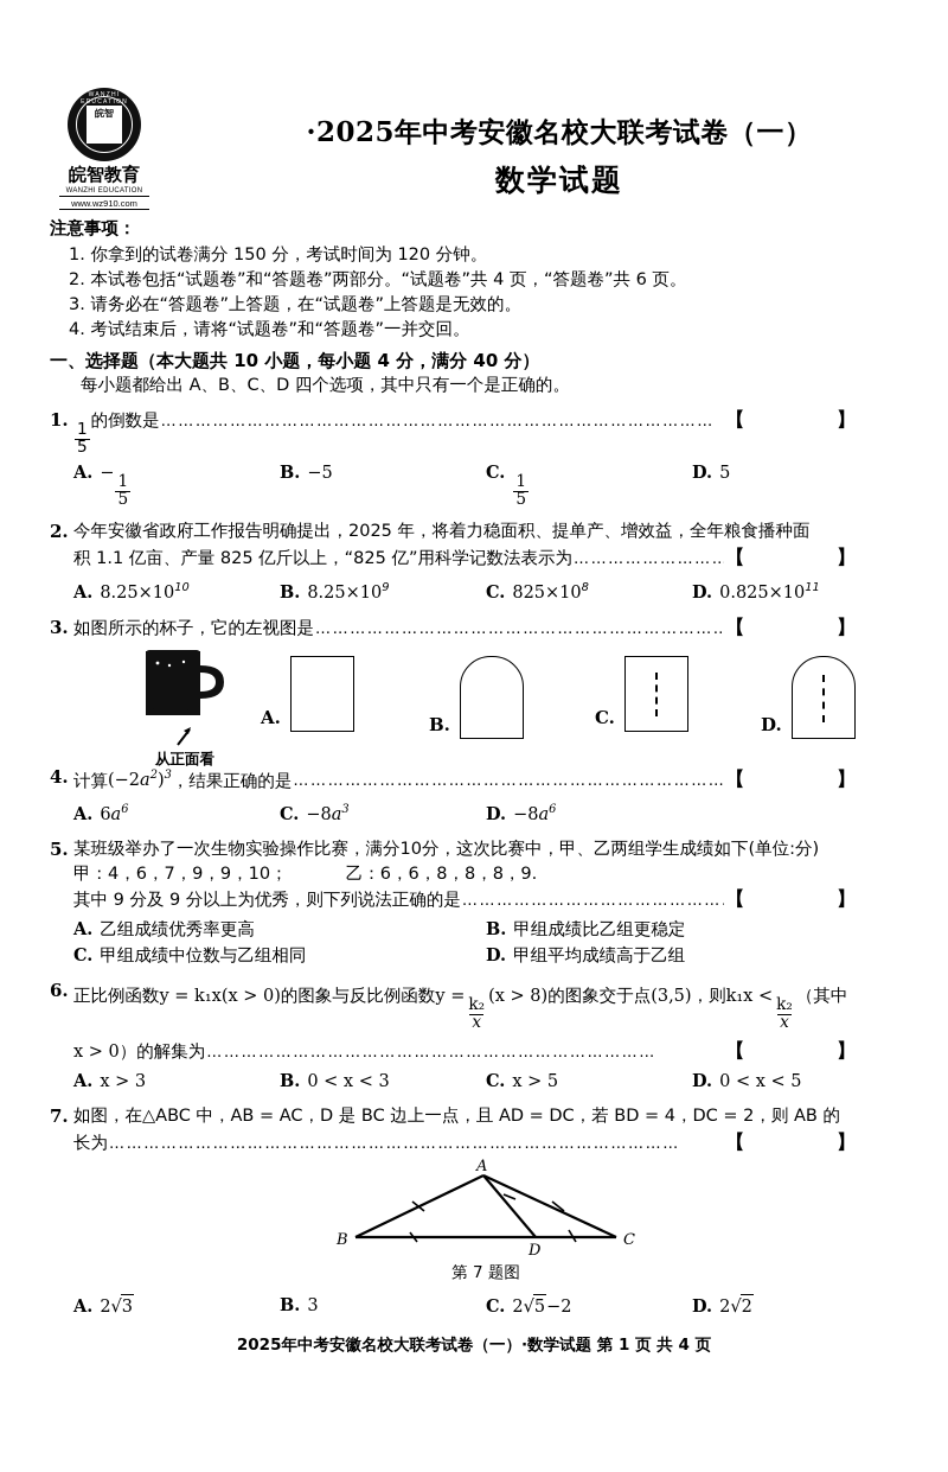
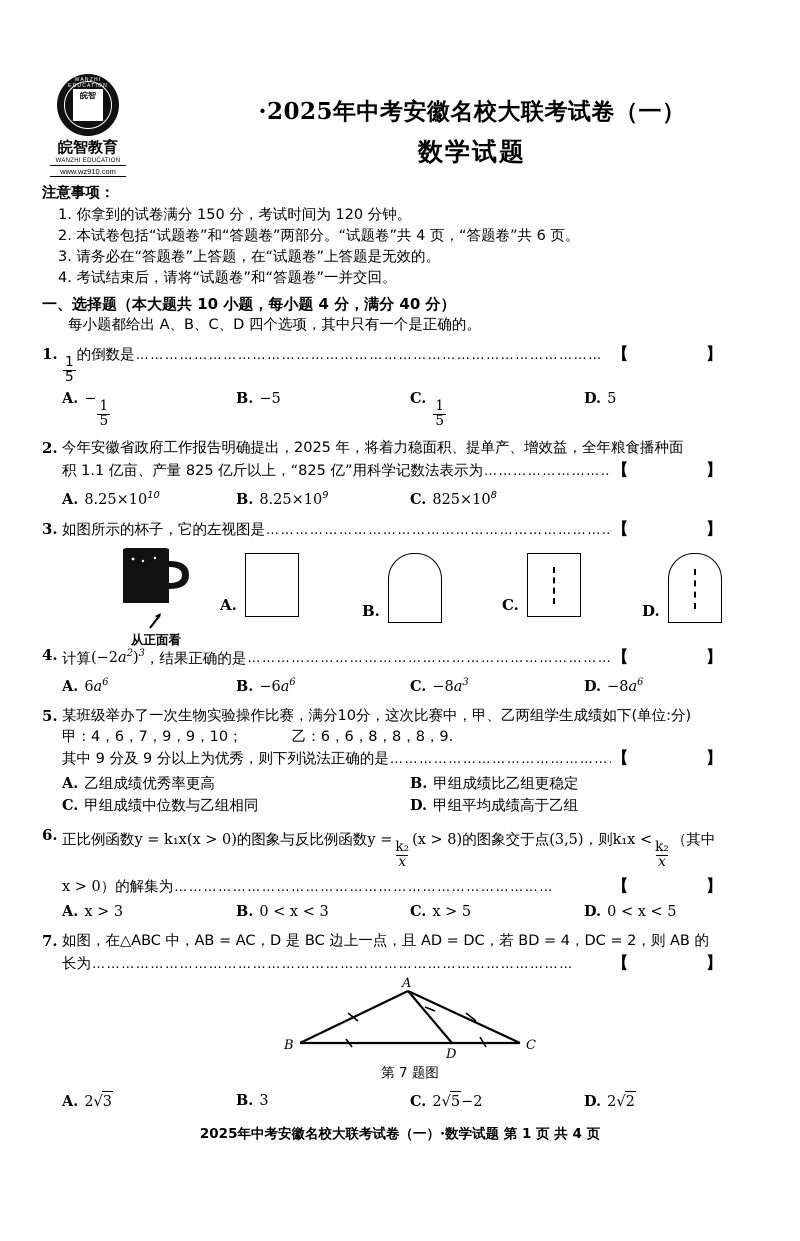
  皖智
  皖智教育
  www.wz910.com
  ·2025年中考安徽名校大联考试卷（一）
  数学试题
  注意事项：
  1. 你拿到的试卷满分 150 分，考试时间为 120 分钟。
  2. 本试卷包括“试题卷”和“答题卷”两部分。“试题卷”共 4 页，“答题卷”共 6 页。
  3. 请务必在“答题卷”上答题，在“试题卷”上答题是无效的。
  4. 考试结束后，请将“试题卷”和“答题卷”一并交回。
  一、选择题（本大题共 10 小题，每小题 4 分，满分 40 分）
  每小题都给出 A、B、C、D 四个选项，其中只有一个是正确的。
  1.
  1
  5
  的倒数是
  ……………………………………………………………………………………
  【 】
  A. −
  1
  5
  B. −5
  C.
  1
  5
  D. 5
  2.
  今年安徽省政府工作报告明确提出，2025 年，将着力稳面积、提单产、增效益，全年粮食播种面
  积 1.1 亿亩、产量 825 亿斤以上，“825 亿”用科学记数法表示为
  【 】
  A. 8.25×1010
  B. 8.25×109
  C. 825×108
- D. 0.825×1011
  3.
  如图所示的杯子，它的左视图是
  ………………………………………………………………
  【 】
  从正面看
  A.
  B.
  C.
  D.
  4.
  计算(−2a2)3，结果正确的是
  …………………………………………………………………
  【 】
  A. 6a6
+ B. −6a6
  C. −8a3
  D. −8a6
  5.
  某班级举办了一次生物实验操作比赛，满分10分，这次比赛中，甲、乙两组学生成绩如下(单位:分)
  甲：4，6，7，9，9，10； 乙：6，6，8，8，8，9.
  其中 9 分及 9 分以上为优秀，则下列说法正确的是
  ………………………………………
  【 】
  A. 乙组成绩优秀率更高
  B. 甲组成绩比乙组更稳定
  C. 甲组成绩中位数与乙组相同
  D. 甲组平均成绩高于乙组
  6.
  正比例函数y = k₁x(x > 0)的图象与反比例函数y =
  k₂
  x
  (x > 8)的图象交于点(3,5)，则k₁x <
  k₂
  x
  （其中
  x > 0）的解集为
  ……………………………………………………………………
  【 】
  A. x > 3
  B. 0 < x < 3
  C. x > 5
  D. 0 < x < 5
  7.
  如图，在△ABC 中，AB = AC，D 是 BC 边上一点，且 AD = DC，若 BD = 4，DC = 2，则 AB 的
  长为
  ………………………………………………………………………………………
  【 】
  A
  B
  C
  D
  第 7 题图
  A. 2√3
  B. 3
  C. 2√5−2
  D. 2√2
  2025年中考安徽名校大联考试卷（一）·数学试题 第 1 页 共 4 页
